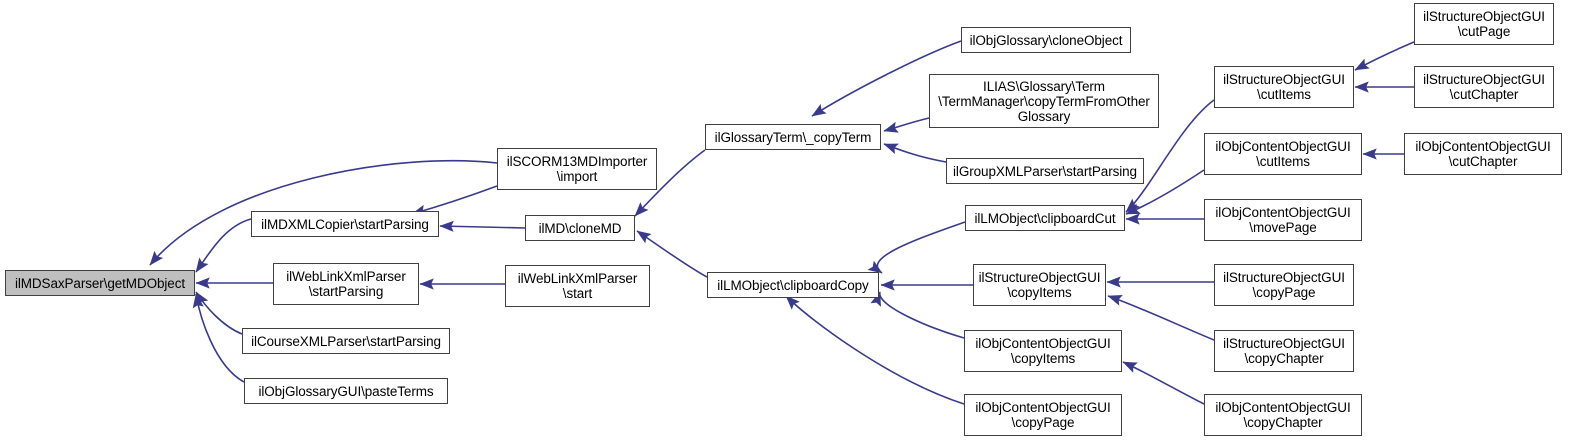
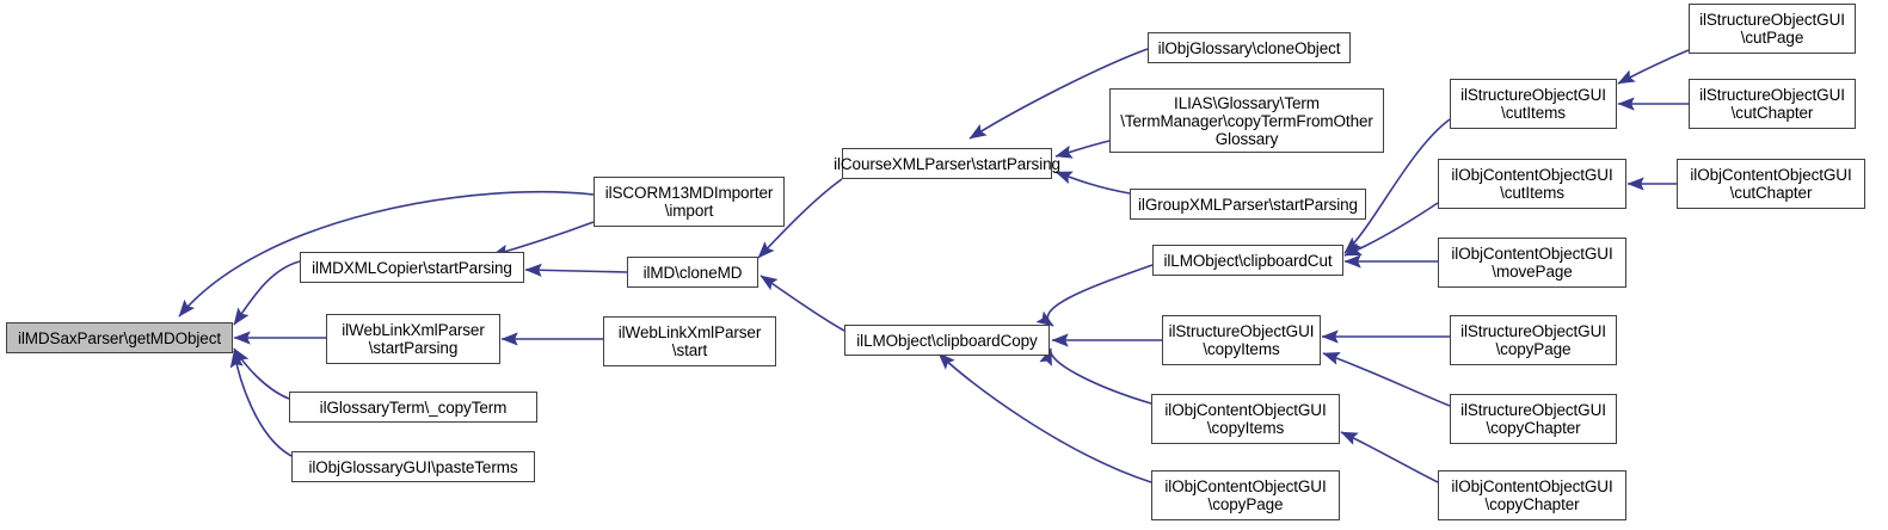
  ilMDSaxParser\getMDObject
  ilMDXMLCopier\startParsing
  ilWebLinkXmlParser
  \startParsing
- ilCourseXMLParser\startParsing
+ ilGlossaryTerm\_copyTerm
  ilObjGlossaryGUI\pasteTerms
  ilSCORM13MDImporter
  \import
  ilMD\cloneMD
  ilWebLinkXmlParser
  \start
- ilGlossaryTerm\_copyTerm
+ ilCourseXMLParser\startParsing
  ilLMObject\clipboardCopy
  ilObjGlossary\cloneObject
  ILIAS\Glossary\Term
  \TermManager\copyTermFromOther
  Glossary
  ilGroupXMLParser\startParsing
  ilLMObject\clipboardCut
  ilStructureObjectGUI
  \copyItems
  ilObjContentObjectGUI
  \copyItems
  ilObjContentObjectGUI
  \copyPage
  ilStructureObjectGUI
  \cutItems
  ilObjContentObjectGUI
  \cutItems
  ilObjContentObjectGUI
  \movePage
  ilStructureObjectGUI
  \copyPage
  ilStructureObjectGUI
  \copyChapter
  ilObjContentObjectGUI
  \copyChapter
  ilStructureObjectGUI
  \cutPage
  ilStructureObjectGUI
  \cutChapter
  ilObjContentObjectGUI
  \cutChapter
